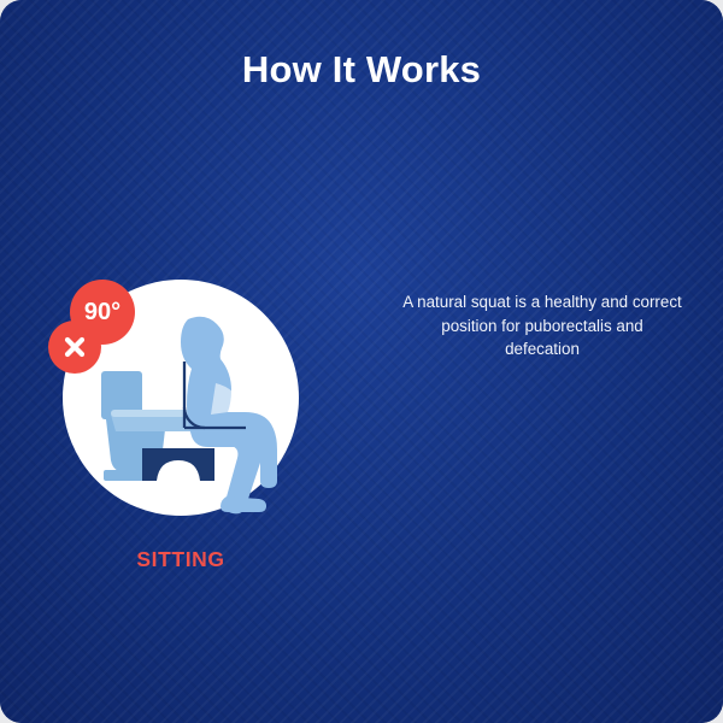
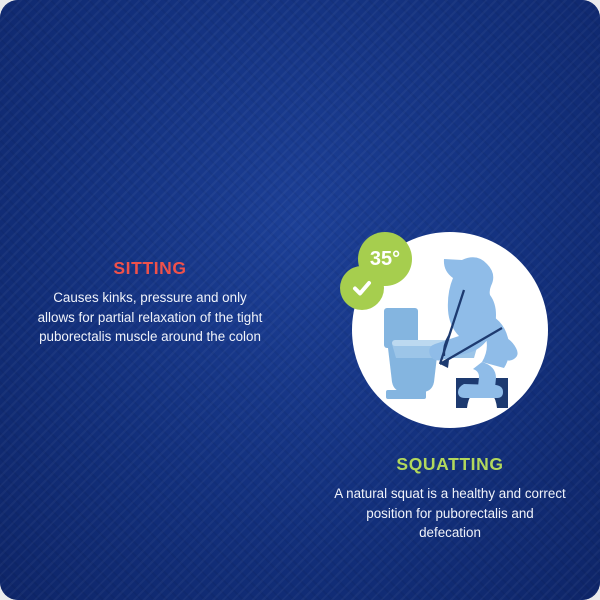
- How It Works
- 90°
  SITTING
+ Causes kinks, pressure and only allows for partial relaxation of the tight puborectalis muscle around the colon
+ 35°
+ SQUATTING
  A natural squat is a healthy and correct position for puborectalis and defecation
